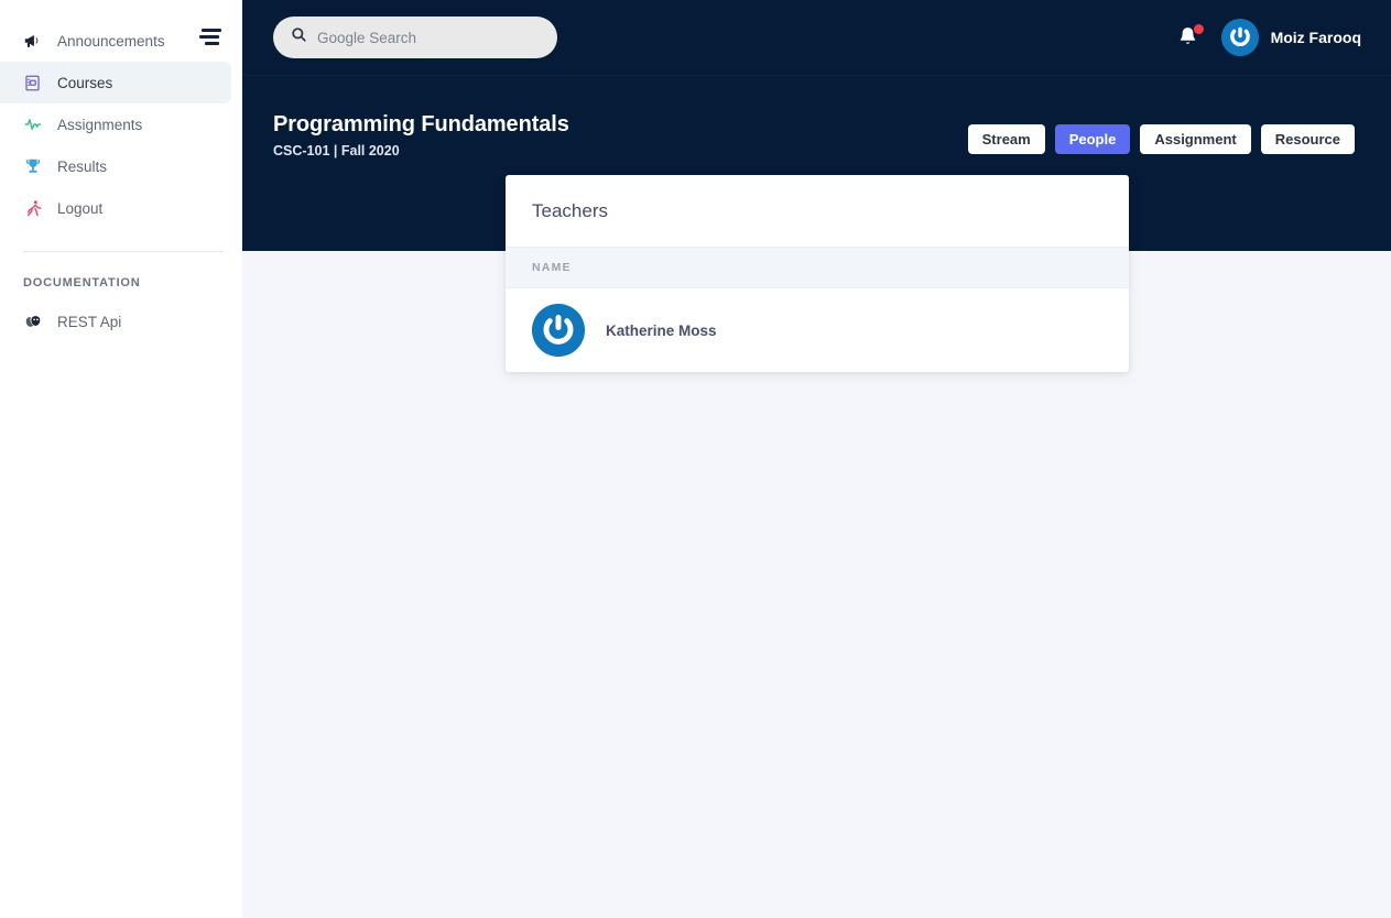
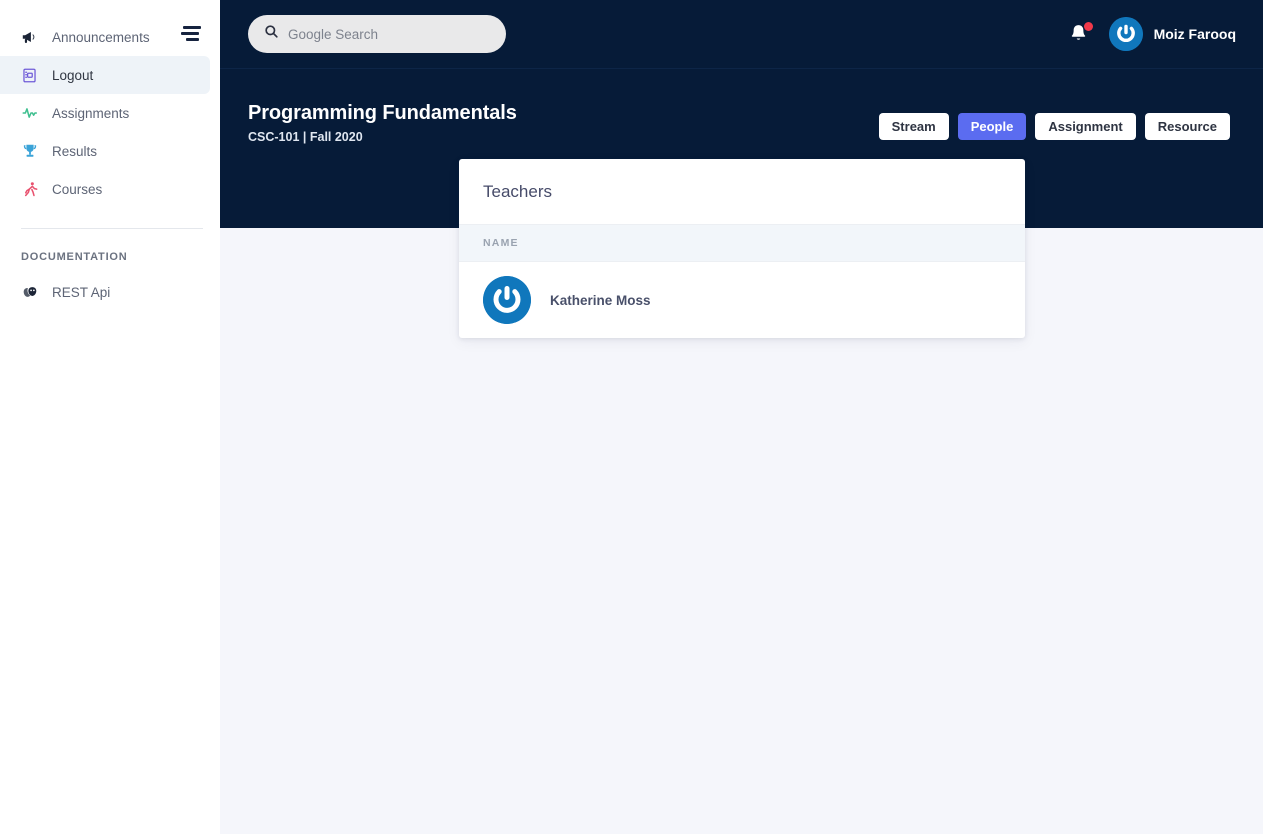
  Announcements
- Courses
+ Logout
  Assignments
  Results
- Logout
+ Courses
  DOCUMENTATION
  REST Api
  Google Search
  Moiz Farooq
  Programming Fundamentals
  CSC-101 | Fall 2020
  Stream
  People
  Assignment
  Resource
  Teachers
  NAME
  Katherine Moss
